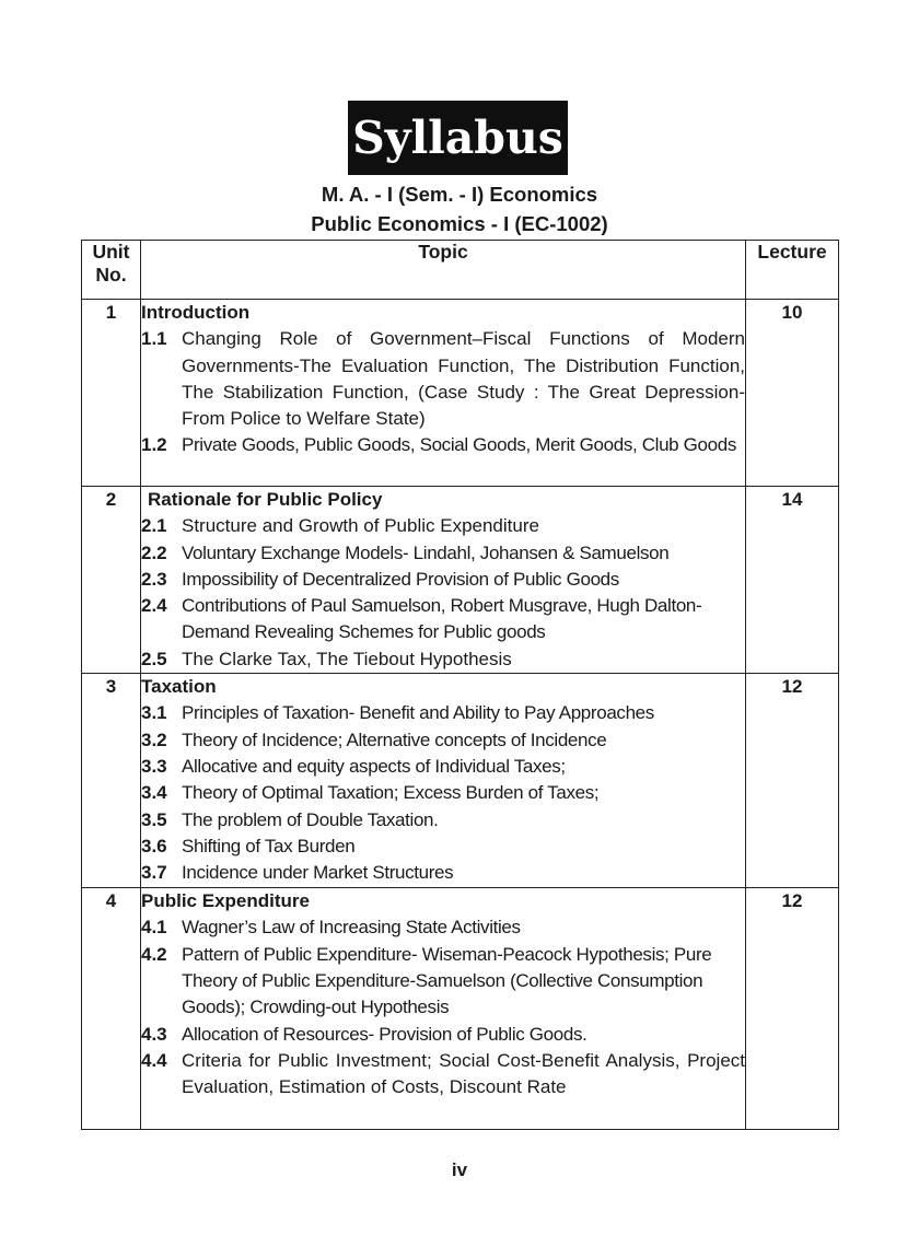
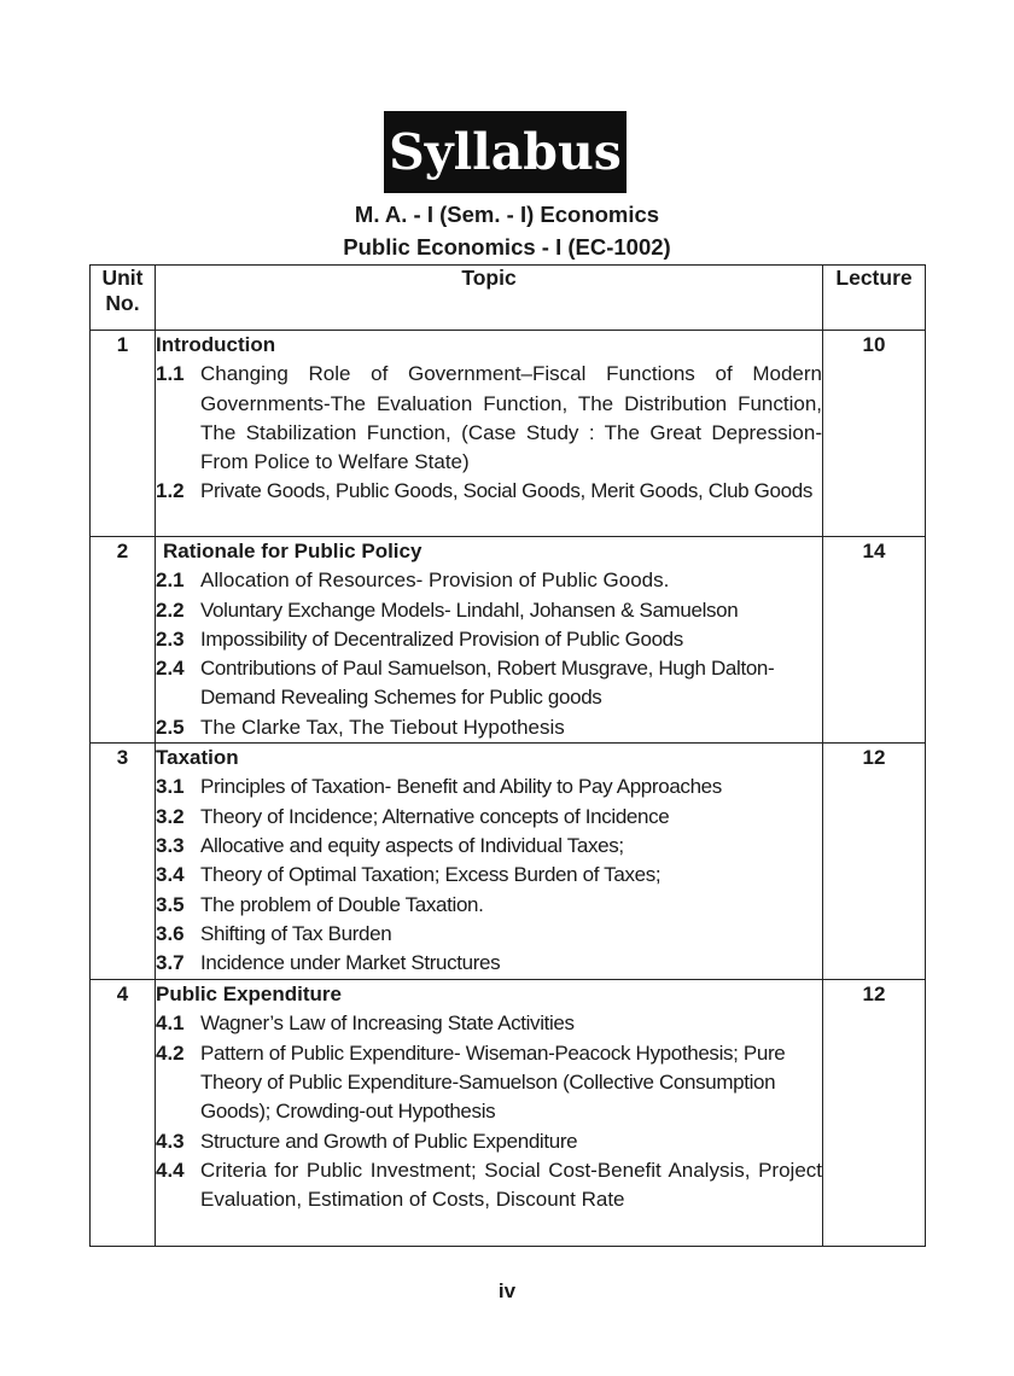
  Syllabus
  M. A. - I (Sem. - I) Economics
  Public Economics - I (EC-1002)
  Unit No.	Topic	Lecture
  1	Introduction 1.1 Changing Role of Government–Fiscal Functions of Modern Governments-The Evaluation Function, The Distribution Function, The Stabilization Function, (Case Study : The Great Depression- From Police to Welfare State) 1.2 Private Goods, Public Goods, Social Goods, Merit Goods, Club Goods	10
- 2	Rationale for Public Policy 2.1 Structure and Growth of Public Expenditure 2.2 Voluntary Exchange Models- Lindahl, Johansen & Samuelson 2.3 Impossibility of Decentralized Provision of Public Goods 2.4 Contributions of Paul Samuelson, Robert Musgrave, Hugh Dalton- Demand Revealing Schemes for Public goods 2.5 The Clarke Tax, The Tiebout Hypothesis	14
+ 2	Rationale for Public Policy 2.1 Allocation of Resources- Provision of Public Goods. 2.2 Voluntary Exchange Models- Lindahl, Johansen & Samuelson 2.3 Impossibility of Decentralized Provision of Public Goods 2.4 Contributions of Paul Samuelson, Robert Musgrave, Hugh Dalton- Demand Revealing Schemes for Public goods 2.5 The Clarke Tax, The Tiebout Hypothesis	14
  3	Taxation 3.1 Principles of Taxation- Benefit and Ability to Pay Approaches 3.2 Theory of Incidence; Alternative concepts of Incidence 3.3 Allocative and equity aspects of Individual Taxes; 3.4 Theory of Optimal Taxation; Excess Burden of Taxes; 3.5 The problem of Double Taxation. 3.6 Shifting of Tax Burden 3.7 Incidence under Market Structures	12
- 4	Public Expenditure 4.1 Wagner’s Law of Increasing State Activities 4.2 Pattern of Public Expenditure- Wiseman-Peacock Hypothesis; Pure Theory of Public Expenditure-Samuelson (Collective Consumption Goods); Crowding-out Hypothesis 4.3 Allocation of Resources- Provision of Public Goods. 4.4 Criteria for Public Investment; Social Cost-Benefit Analysis, Project Evaluation, Estimation of Costs, Discount Rate	12
+ 4	Public Expenditure 4.1 Wagner’s Law of Increasing State Activities 4.2 Pattern of Public Expenditure- Wiseman-Peacock Hypothesis; Pure Theory of Public Expenditure-Samuelson (Collective Consumption Goods); Crowding-out Hypothesis 4.3 Structure and Growth of Public Expenditure 4.4 Criteria for Public Investment; Social Cost-Benefit Analysis, Project Evaluation, Estimation of Costs, Discount Rate	12
  iv
